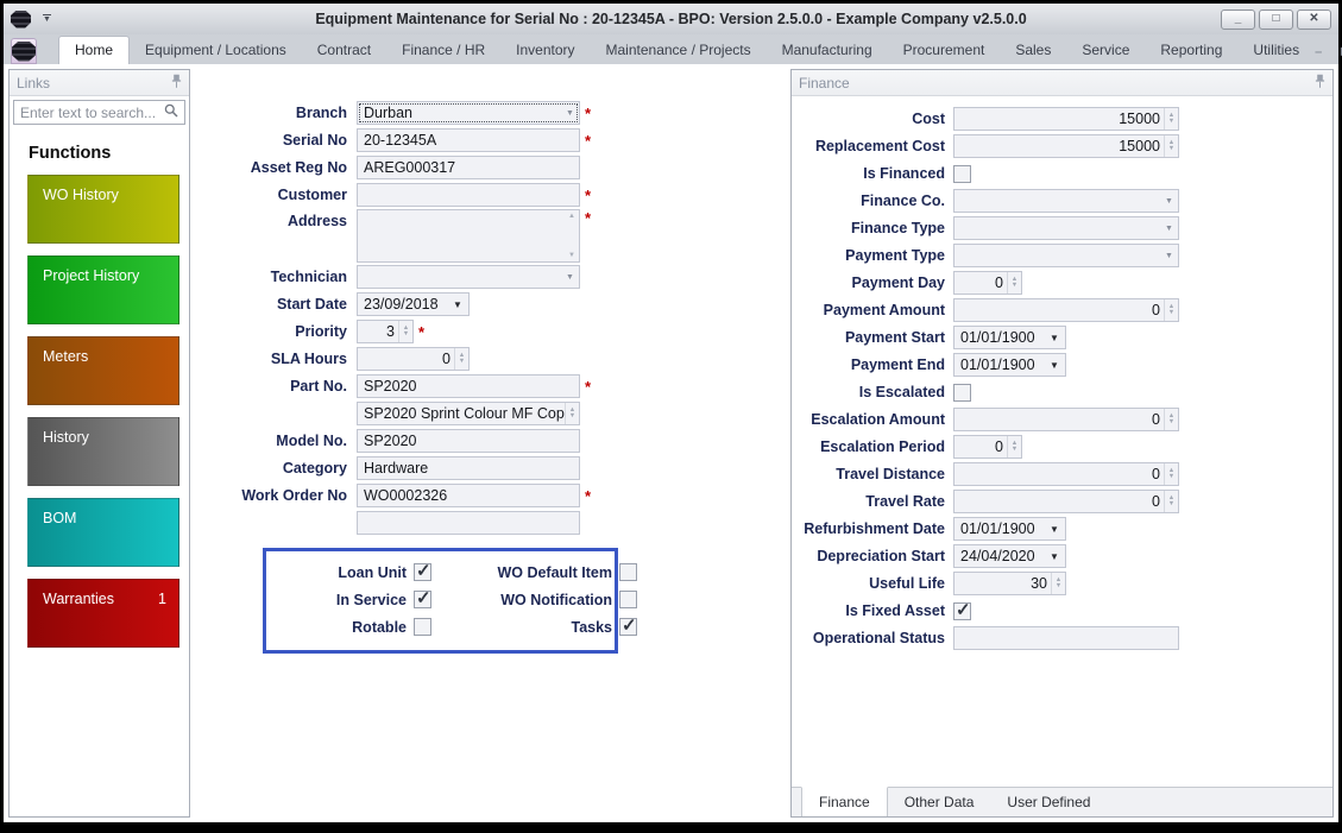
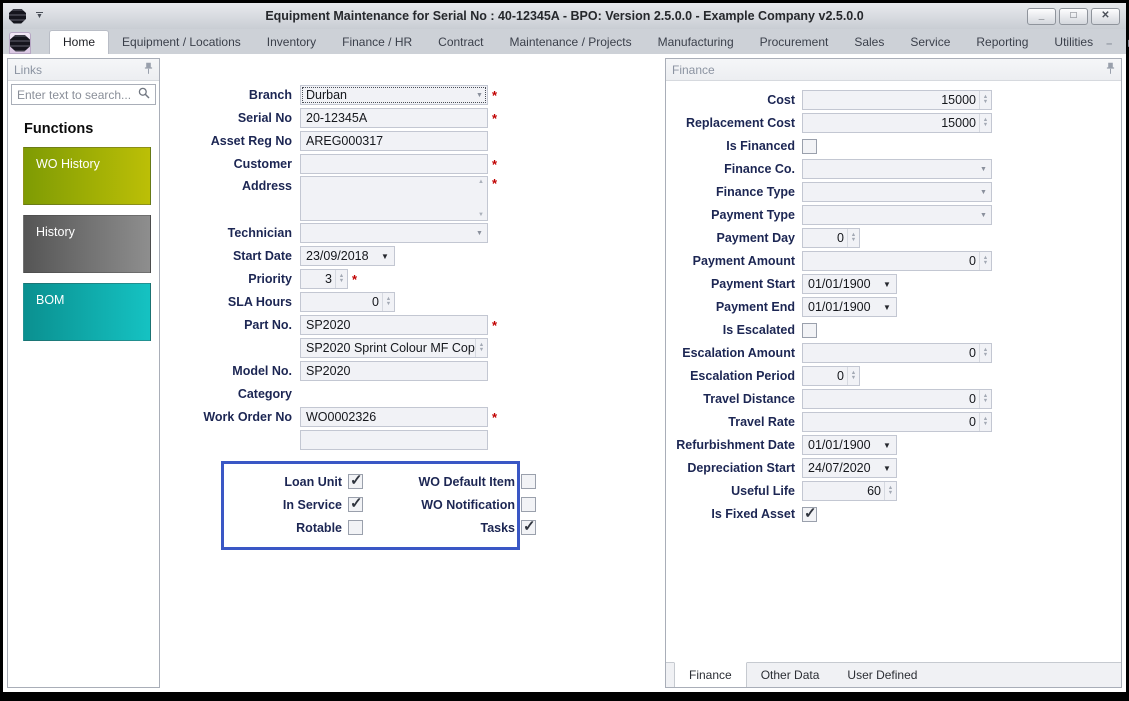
- Equipment Maintenance for Serial No : 20-12345A - BPO: Version 2.5.0.0 - Example Company v2.5.0.0
+ Equipment Maintenance for Serial No : 40-12345A - BPO: Version 2.5.0.0 - Example Company v2.5.0.0
  _
  □
  ✕
  Home
  Equipment / Locations
- Contract
+ Inventory
  Finance / HR
- Inventory
+ Contract
  Maintenance / Projects
  Manufacturing
  Procurement
  Sales
  Service
  Reporting
  Utilities
  –
  Links
  Enter text to search...
  Functions
  WO History
- Project History
- Meters
  History
  BOM
- Warranties
- 1
  Branch
  Durban
  *
  Serial No
  20-12345A
  *
  Asset Reg No
  AREG000317
  Customer
  *
  Address
  *
  Technician
  Start Date
  23/09/2018
  ▼
  Priority
  3
  *
  SLA Hours
  0
  Part No.
  SP2020
  *
  SP2020 Sprint Colour MF Cop
  Model No.
  SP2020
  Category
- Hardware
  Work Order No
  WO0002326
  *
  Loan Unit
  ✓
  WO Default Item
  In Service
  ✓
  WO Notification
  Rotable
  Tasks
  ✓
  Finance
  Cost
  15000
  Replacement Cost
  15000
  Is Financed
  Finance Co.
  Finance Type
  Payment Type
  Payment Day
  0
  Payment Amount
  0
  Payment Start
  01/01/1900
  ▼
  Payment End
  01/01/1900
  ▼
  Is Escalated
  Escalation Amount
  0
  Escalation Period
  0
  Travel Distance
  0
  Travel Rate
  0
  Refurbishment Date
  01/01/1900
  ▼
  Depreciation Start
- 24/04/2020
+ 24/07/2020
  ▼
  Useful Life
- 30
+ 60
  Is Fixed Asset
  ✓
- Operational Status
  Finance
  Other Data
  User Defined
